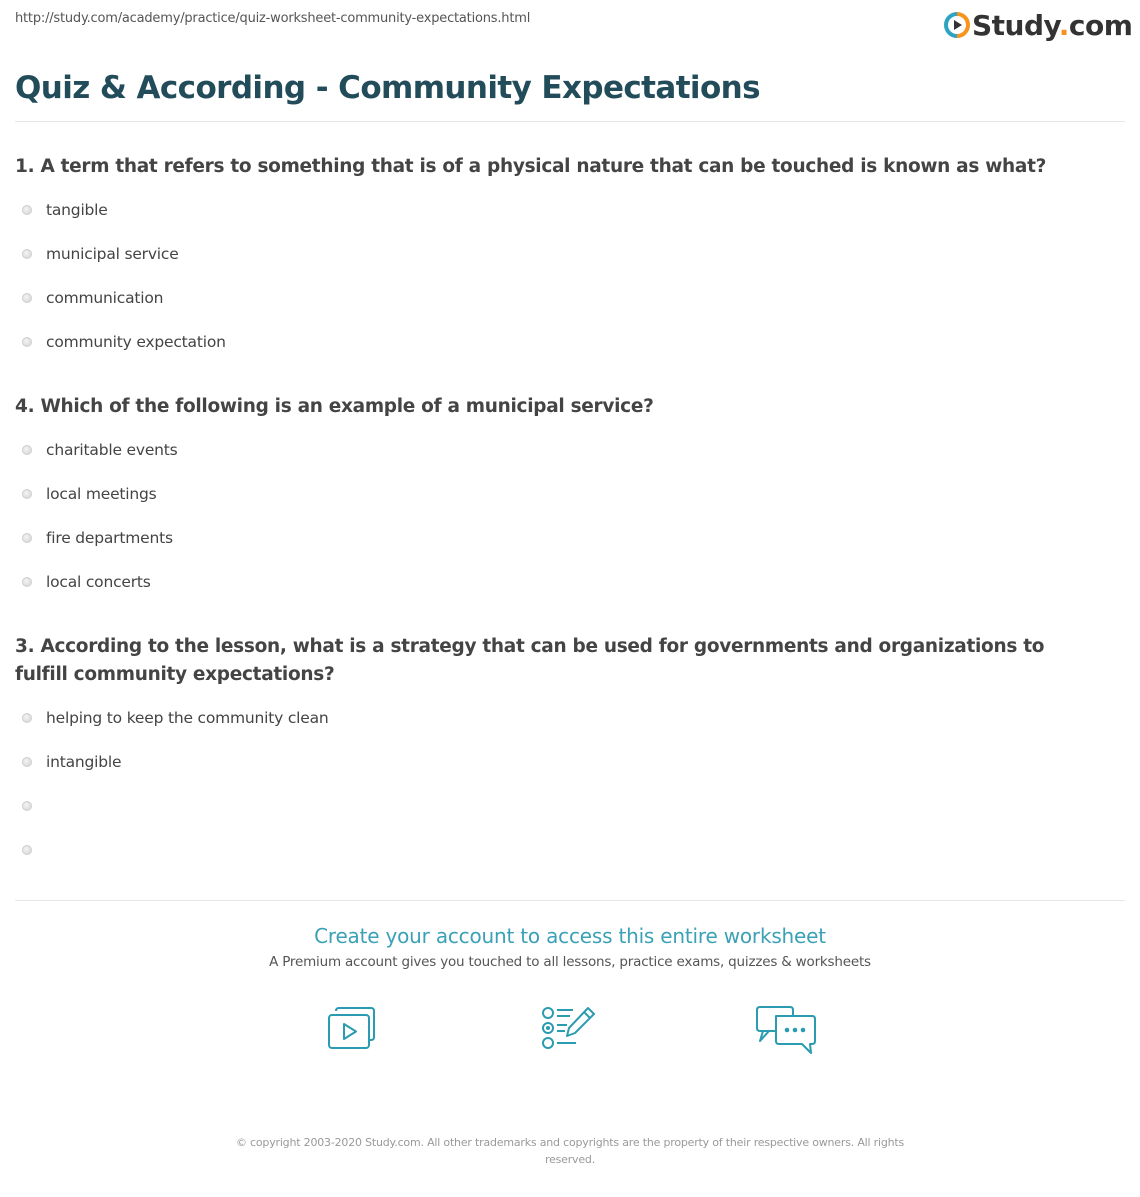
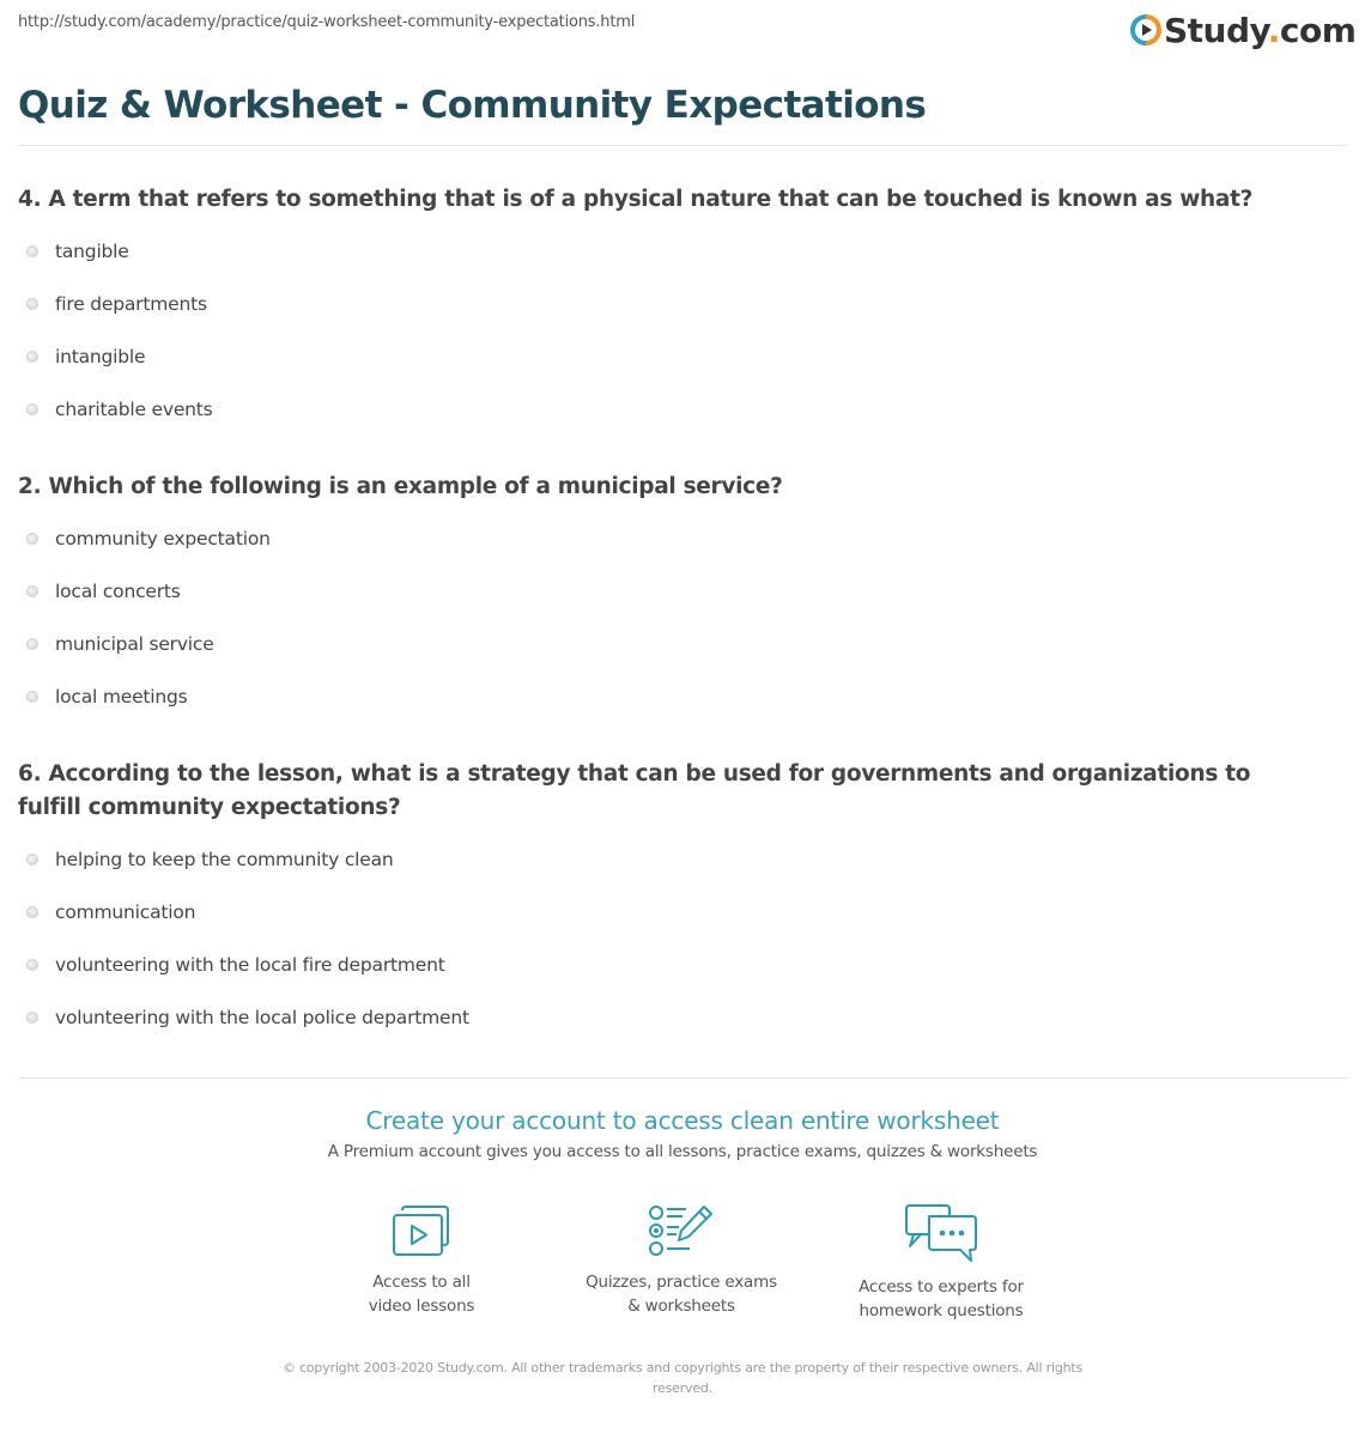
  http://study.com/academy/practice/quiz-worksheet-community-expectations.html
  Study.com
- Quiz & According - Community Expectations
+ Quiz & Worksheet - Community Expectations
- 1. A term that refers to something that is of a physical nature that can be touched is known as what?
+ 4. A term that refers to something that is of a physical nature that can be touched is known as what?
  tangible
- municipal service
+ fire departments
- communication
+ intangible
- community expectation
+ charitable events
- 4. Which of the following is an example of a municipal service?
+ 2. Which of the following is an example of a municipal service?
- charitable events
+ community expectation
- local meetings
+ local concerts
- fire departments
+ municipal service
- local concerts
+ local meetings
- 3. According to the lesson, what is a strategy that can be used for governments and organizations to fulfill community expectations?
+ 6. According to the lesson, what is a strategy that can be used for governments and organizations to fulfill community expectations?
  helping to keep the community clean
- intangible
+ communication
+ volunteering with the local fire department
+ volunteering with the local police department
- Create your account to access this entire worksheet
+ Create your account to access clean entire worksheet
- A Premium account gives you touched to all lessons, practice exams, quizzes & worksheets
+ A Premium account gives you access to all lessons, practice exams, quizzes & worksheets
+ Access to all
+ video lessons
+ Quizzes, practice exams
+ & worksheets
+ Access to experts for
+ homework questions
  © copyright 2003-2020 Study.com. All other trademarks and copyrights are the property of their respective owners. All rights reserved.
